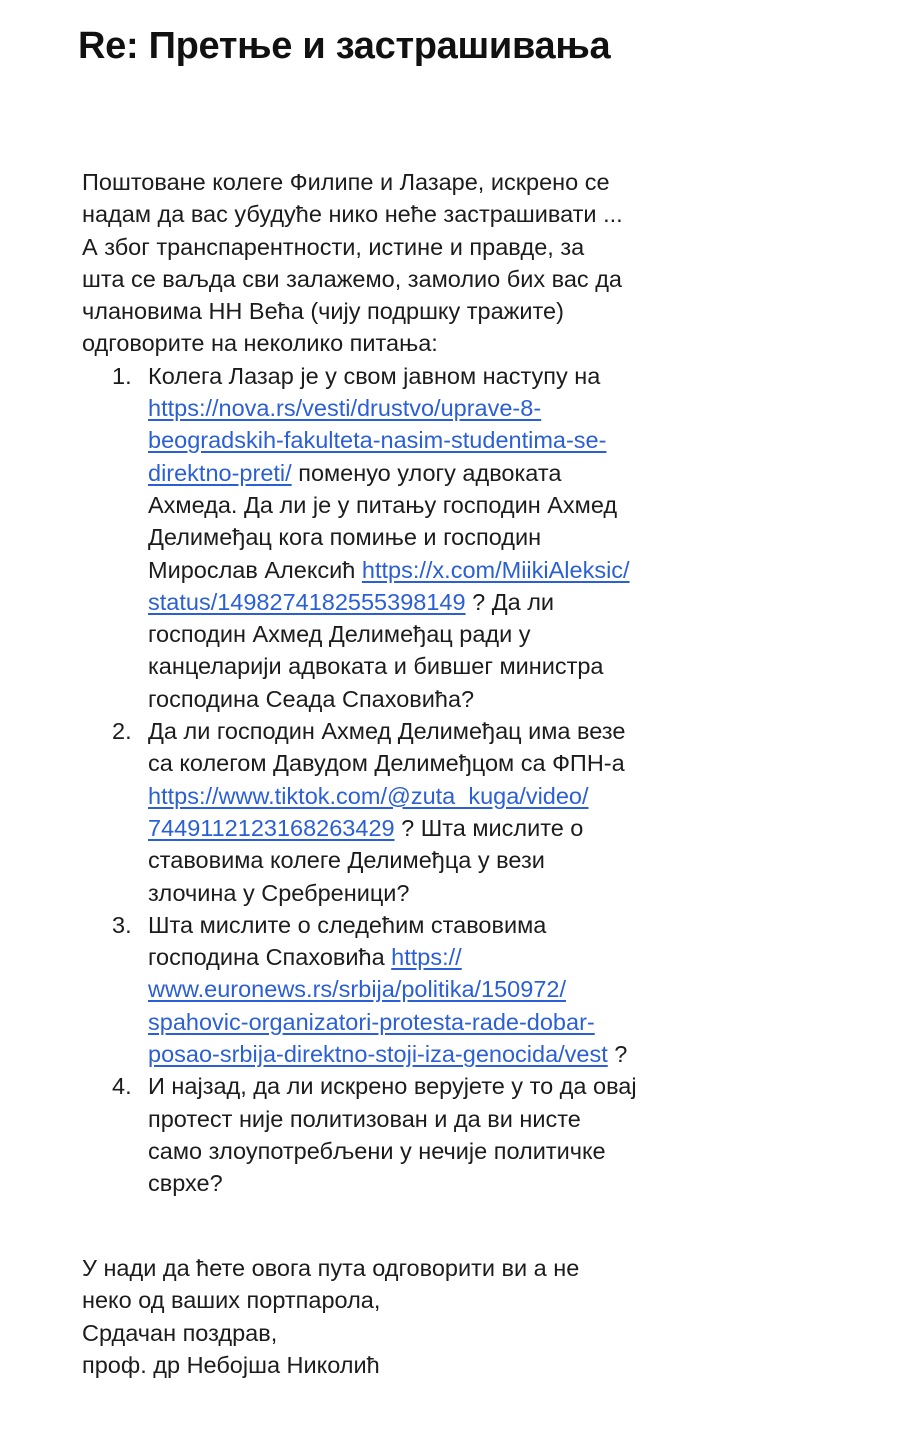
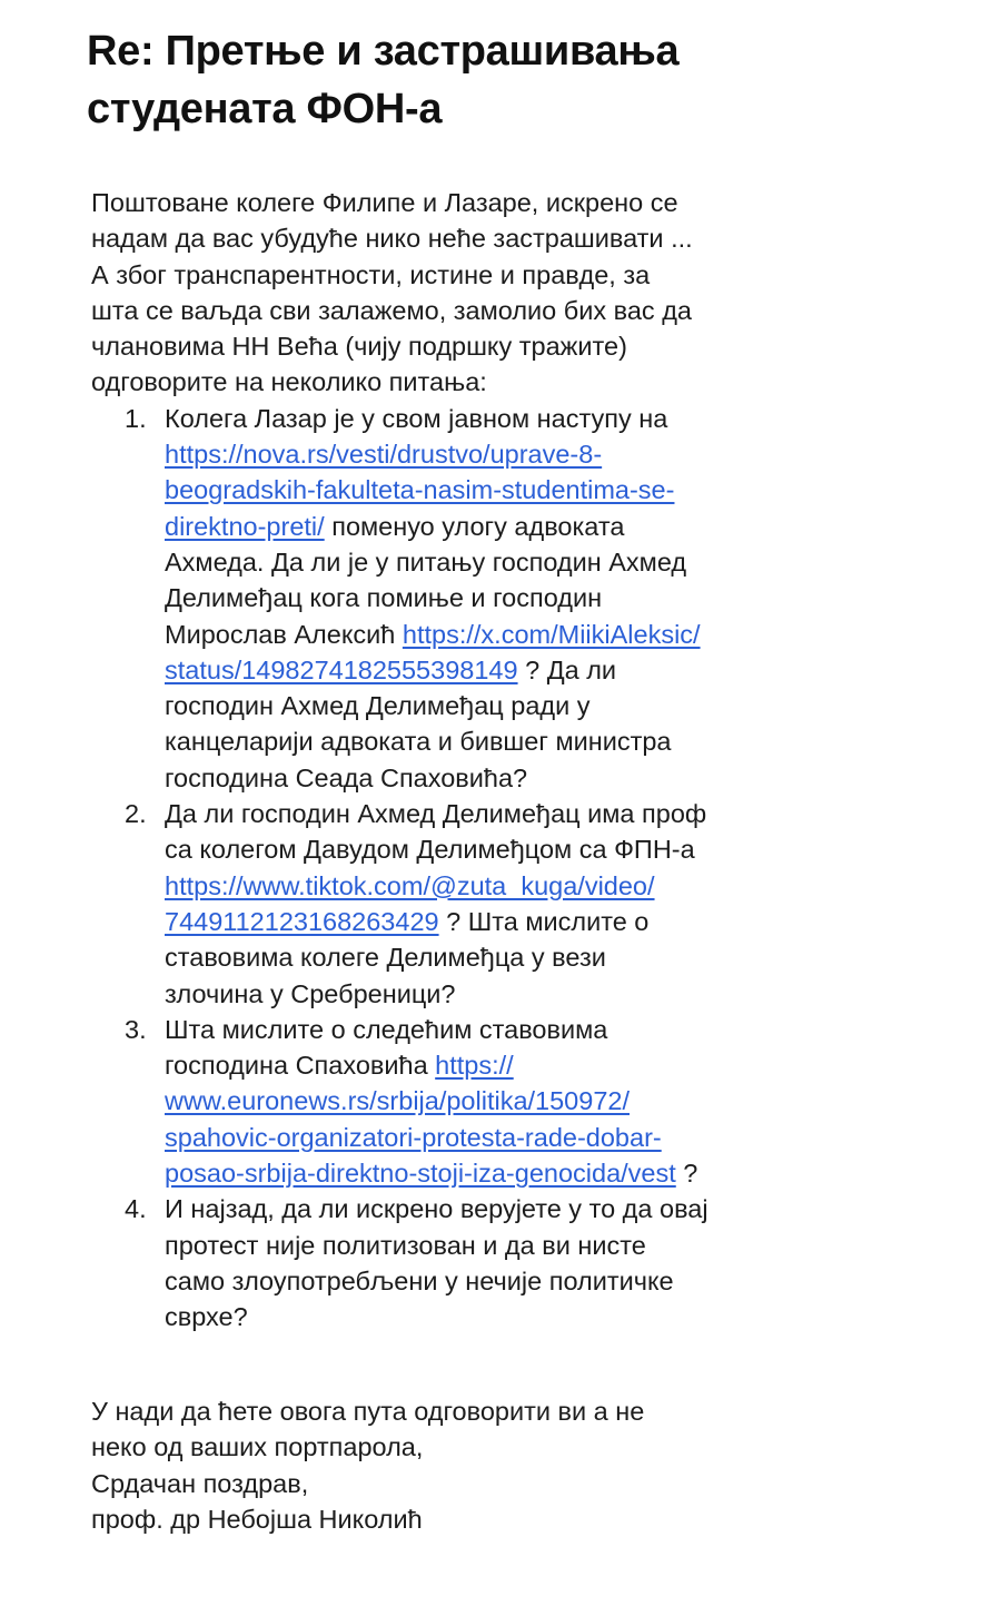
  Re: Претње и застрашивања
+ студената ФОН-а
  Поштоване колеге Филипе и Лазаре, искрено се
  надам да вас убудуће нико неће застрашивати ...
  А због транспарентности, истине и правде, за
  шта се ваљда сви залажемо, замолио бих вас да
  члановима НН Већа (чију подршку тражите)
  одговорите на неколико питања:
  1.
  Колега Лазар је у свом јавном наступу на
  https://nova.rs/vesti/drustvo/uprave-8-
  beogradskih-fakulteta-nasim-studentima-se-
  direktno-preti/ поменуо улогу адвоката
  Ахмеда. Да ли је у питању господин Ахмед
  Делимеђац кога помиње и господин
  Мирослав Алексић https://x.com/MiikiAleksic/
  status/1498274182555398149 ? Да ли
  господин Ахмед Делимеђац ради у
  канцеларији адвоката и бившег министра
  господина Сеада Спаховића?
  2.
- Да ли господин Ахмед Делимеђац има везе
+ Да ли господин Ахмед Делимеђац има проф
  са колегом Давудом Делимеђцом са ФПН-а
  https://www.tiktok.com/@zuta_kuga/video/
  7449112123168263429 ? Шта мислите о
  ставовима колеге Делимеђца у вези
  злочина у Сребреници?
  3.
  Шта мислите о следећим ставовима
  господина Спаховића https://
  www.euronews.rs/srbija/politika/150972/
  spahovic-organizatori-protesta-rade-dobar-
  posao-srbija-direktno-stoji-iza-genocida/vest ?
  4.
  И најзад, да ли искрено верујете у то да овај
  протест није политизован и да ви нисте
  само злоупотребљени у нечије политичке
  сврхе?
  У нади да ћете овога пута одговорити ви а не
  неко од ваших портпарола,
  Срдачан поздрав,
  проф. др Небојша Николић
